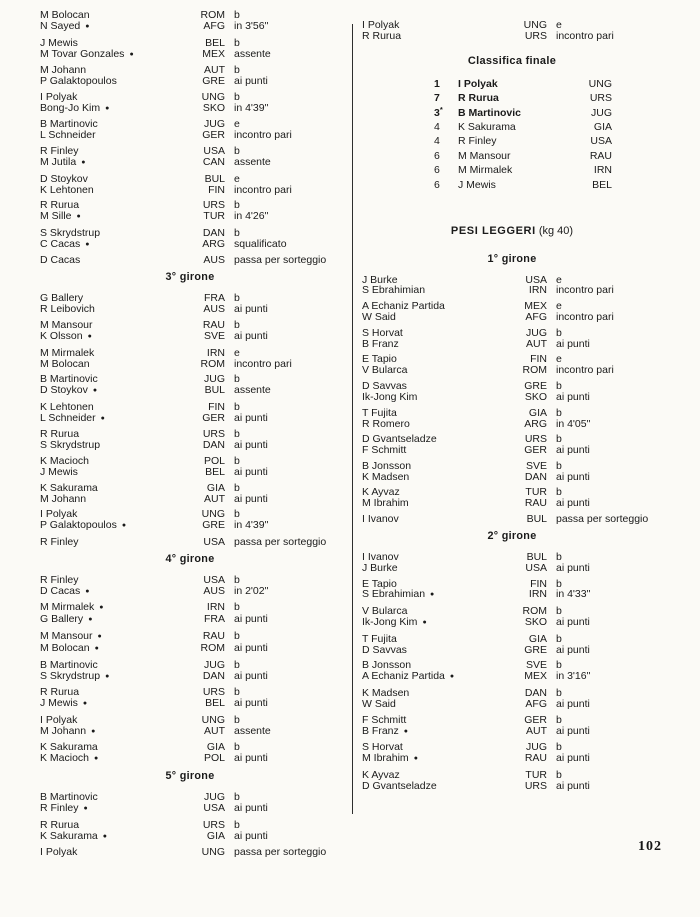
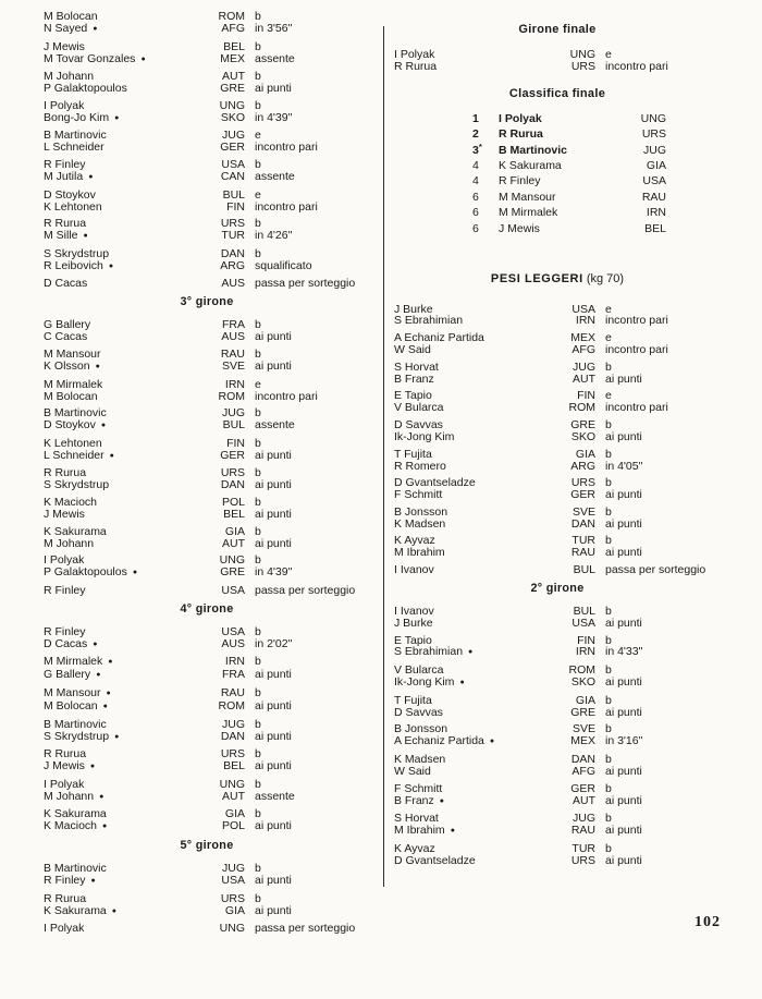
  M Bolocan
  ROM
  b
  N Sayed
  AFG
  in 3'56"
  J Mewis
  BEL
  b
  M Tovar Gonzales
  MEX
  assente
  M Johann
  AUT
  b
  P Galaktopoulos
  GRE
  ai punti
  I Polyak
  UNG
  b
  Bong-Jo Kim
  SKO
  in 4'39"
  B Martinovic
  JUG
  e
  L Schneider
  GER
  incontro pari
  R Finley
  USA
  b
  M Jutila
  CAN
  assente
  D Stoykov
  BUL
  e
  K Lehtonen
  FIN
  incontro pari
  R Rurua
  URS
  b
  M Sille
  TUR
  in 4'26"
  S Skrydstrup
  DAN
  b
- C Cacas
+ R Leibovich
  ARG
  squalificato
  D Cacas
  AUS
  passa per sorteggio
  3° girone
  G Ballery
  FRA
  b
- R Leibovich
+ C Cacas
  AUS
  ai punti
  M Mansour
  RAU
  b
  K Olsson
  SVE
  ai punti
  M Mirmalek
  IRN
  e
  M Bolocan
  ROM
  incontro pari
  B Martinovic
  JUG
  b
  D Stoykov
  BUL
  assente
  K Lehtonen
  FIN
  b
  L Schneider
  GER
  ai punti
  R Rurua
  URS
  b
  S Skrydstrup
  DAN
  ai punti
  K Macioch
  POL
  b
  J Mewis
  BEL
  ai punti
  K Sakurama
  GIA
  b
  M Johann
  AUT
  ai punti
  I Polyak
  UNG
  b
  P Galaktopoulos
  GRE
  in 4'39"
  R Finley
  USA
  passa per sorteggio
  4° girone
  R Finley
  USA
  b
  D Cacas
  AUS
  in 2'02"
  M Mirmalek
  IRN
  b
  G Ballery
  FRA
  ai punti
  M Mansour
  RAU
  b
  M Bolocan
  ROM
  ai punti
  B Martinovic
  JUG
  b
  S Skrydstrup
  DAN
  ai punti
  R Rurua
  URS
  b
  J Mewis
  BEL
  ai punti
  I Polyak
  UNG
  b
  M Johann
  AUT
  assente
  K Sakurama
  GIA
  b
  K Macioch
  POL
  ai punti
  5° girone
  B Martinovic
  JUG
  b
  R Finley
  USA
  ai punti
  R Rurua
  URS
  b
  K Sakurama
  GIA
  ai punti
  I Polyak
  UNG
  passa per sorteggio
+ Girone finale
  I Polyak
  UNG
  e
  R Rurua
  URS
  incontro pari
  Classifica finale
  1
  I Polyak
  UNG
- 7
+ 2
  R Rurua
  URS
  3*
  B Martinovic
  JUG
  4
  K Sakurama
  GIA
  4
  R Finley
  USA
  6
  M Mansour
  RAU
  6
  M Mirmalek
  IRN
  6
  J Mewis
  BEL
- PESI LEGGERI (kg 40)
+ PESI LEGGERI (kg 70)
- 1° girone
  J Burke
  USA
  e
  S Ebrahimian
  IRN
  incontro pari
  A Echaniz Partida
  MEX
  e
  W Said
  AFG
  incontro pari
  S Horvat
  JUG
  b
  B Franz
  AUT
  ai punti
  E Tapio
  FIN
  e
  V Bularca
  ROM
  incontro pari
  D Savvas
  GRE
  b
  Ik-Jong Kim
  SKO
  ai punti
  T Fujita
  GIA
  b
  R Romero
  ARG
  in 4'05"
  D Gvantseladze
  URS
  b
  F Schmitt
  GER
  ai punti
  B Jonsson
  SVE
  b
  K Madsen
  DAN
  ai punti
  K Ayvaz
  TUR
  b
  M Ibrahim
  RAU
  ai punti
  I Ivanov
  BUL
  passa per sorteggio
  2° girone
  I Ivanov
  BUL
  b
  J Burke
  USA
  ai punti
  E Tapio
  FIN
  b
  S Ebrahimian
  IRN
  in 4'33"
  V Bularca
  ROM
  b
  Ik-Jong Kim
  SKO
  ai punti
  T Fujita
  GIA
  b
  D Savvas
  GRE
  ai punti
  B Jonsson
  SVE
  b
  A Echaniz Partida
  MEX
  in 3'16"
  K Madsen
  DAN
  b
  W Said
  AFG
  ai punti
  F Schmitt
  GER
  b
  B Franz
  AUT
  ai punti
  S Horvat
  JUG
  b
  M Ibrahim
  RAU
  ai punti
  K Ayvaz
  TUR
  b
  D Gvantseladze
  URS
  ai punti
  102
